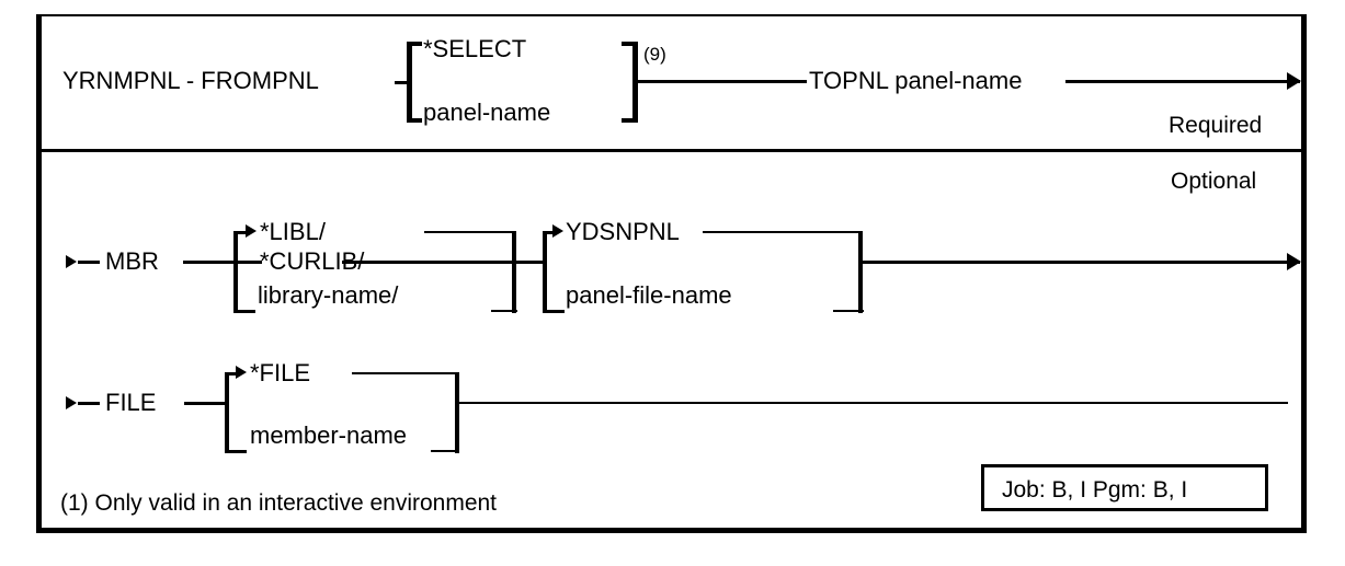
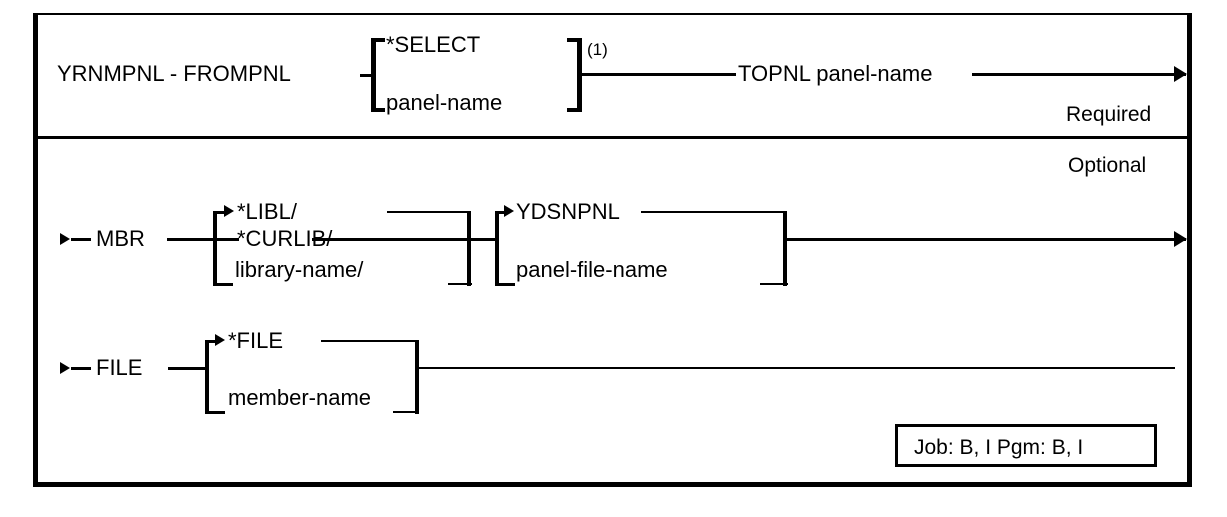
  YRNMPNL - FROMPNL
  *SELECT
  panel-name
- (9)
+ (1)
  TOPNL panel-name
  Required
  Optional
  MBR
  *LIBL/
  *CURLI
  library-name/
  YDSNPNL
  panel-file-name
  FILE
  *FILE
  member-name
- (1) Only valid in an interactive environment
  Job: B, I Pgm: B, I
